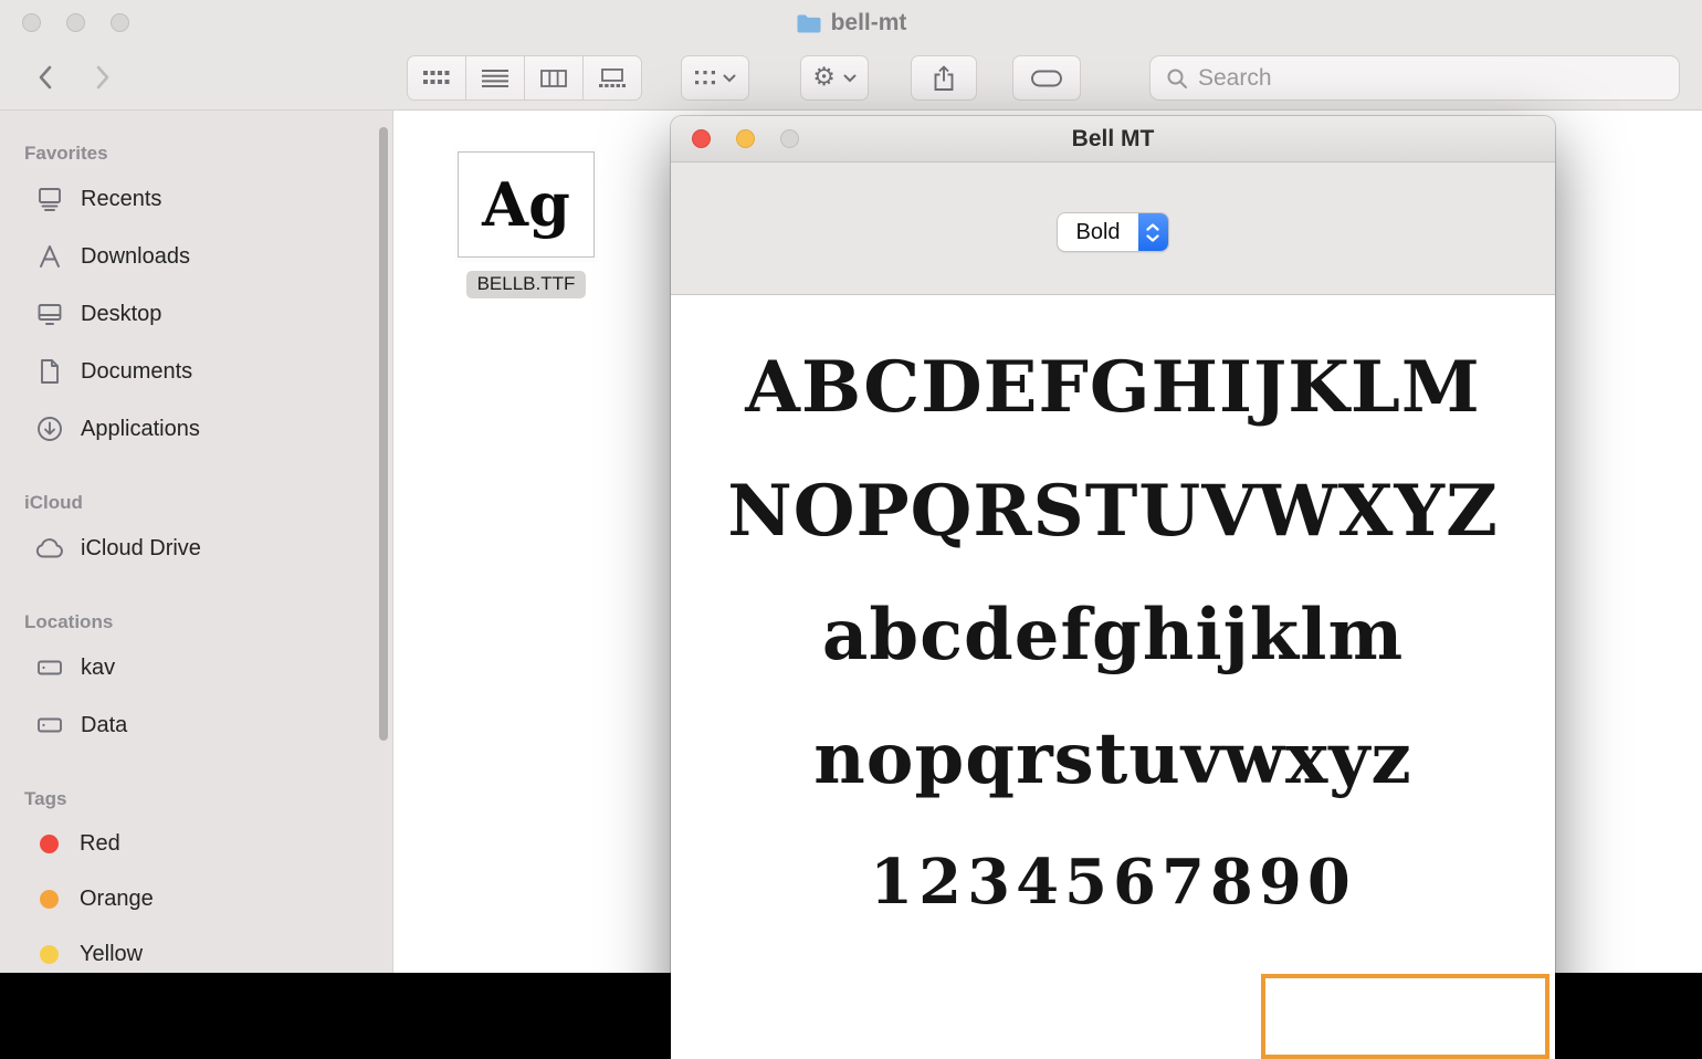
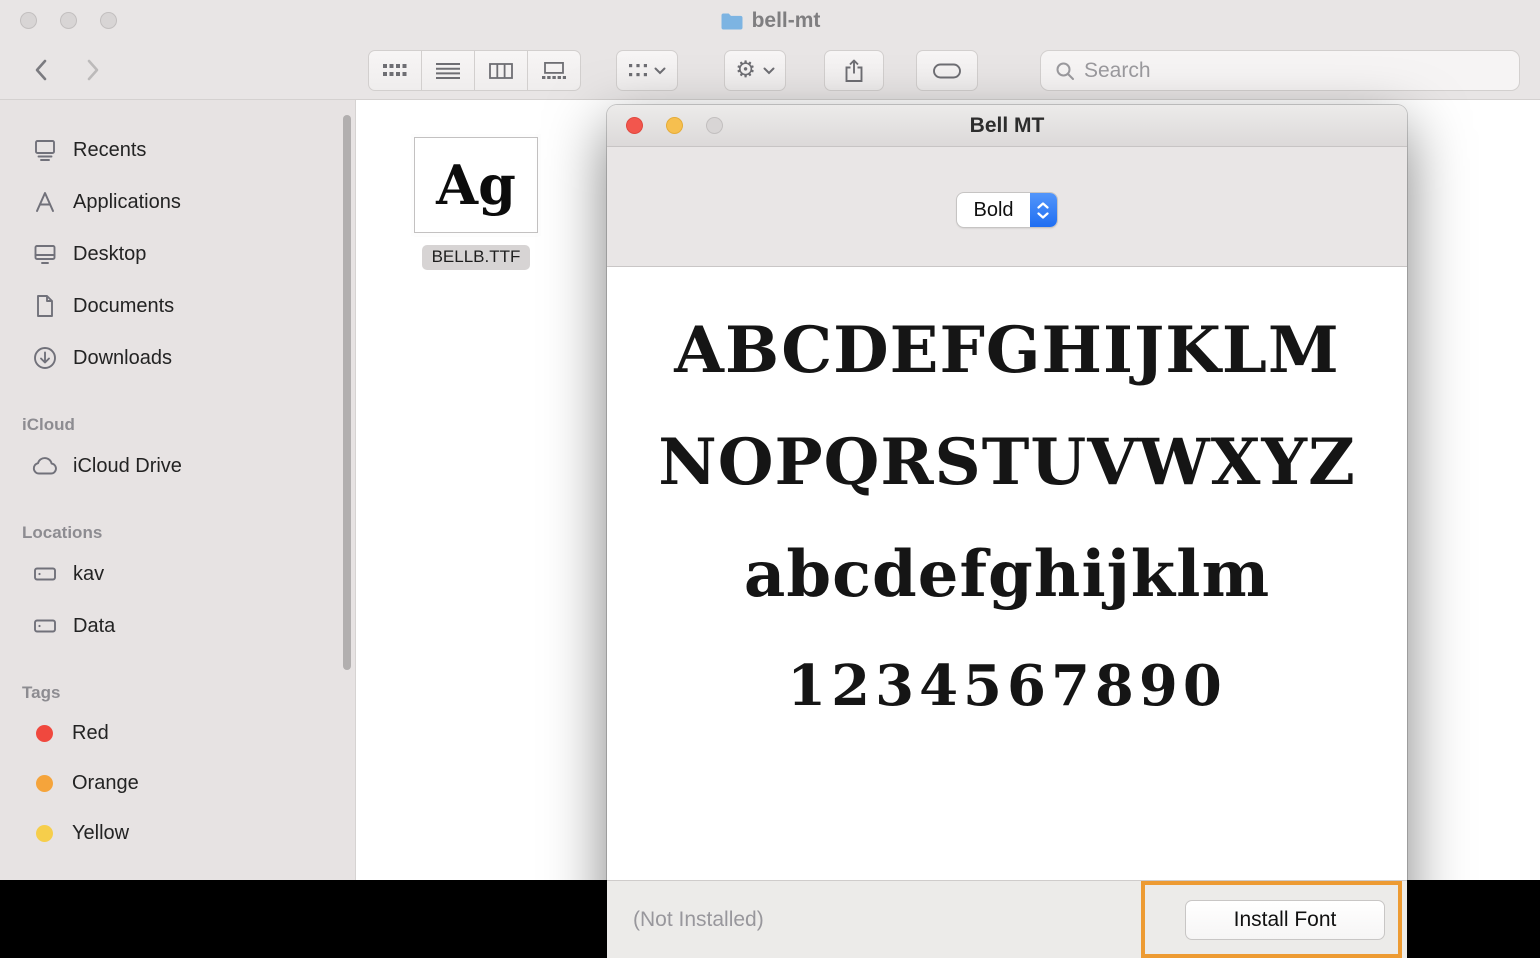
  bell-mt
  ⚙
  Search
- Favorites
  Recents
- Downloads
+ Applications
  Desktop
  Documents
- Applications
+ Downloads
  iCloud
  iCloud Drive
  Locations
  kav
  Data
  Tags
  Red
  Orange
  Yellow
  Ag
  BELLB.TTF
  Bell MT
  Bold
  ABCDEFGHIJKLM
  NOPQRSTUVWXYZ
  abcdefghijklm
- nopqrstuvwxyz
  1234567890
+ (Not Installed)
+ Install Font
